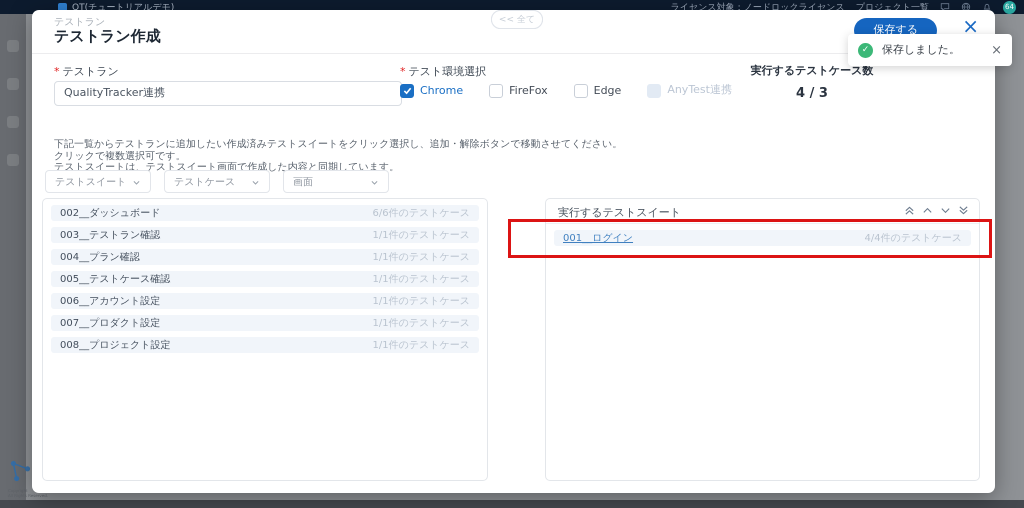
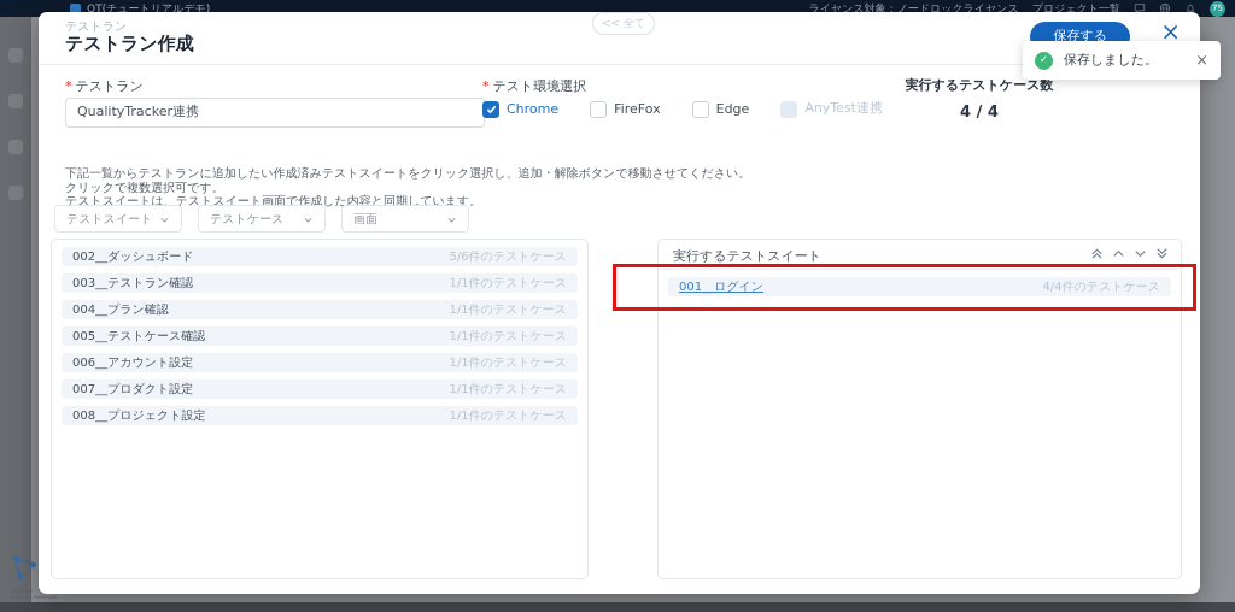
  QT(チュートリアルデモ)
  ライセンス対象：ノードロックライセンス
  プロジェクト一覧
- 64
+ 75
  テストラン
  テストラン作成
  保存する
  ×
  * テストラン
  QualityTracker連携
  * テスト環境選択
  Chrome
  FireFox
  Edge
  AnyTest連携
  実行するテストケース数
- 4 / 3
+ 4 / 4
  下記一覧からテストランに追加したい作成済みテストスイートをクリック選択し、追加・解除ボタンで移動させてください。
  クリックで複数選択可です。
  テストスイートは、テストスイート画面で作成した内容と同期しています。
  テストスイート
  テストケース
  画面
  002__ダッシュボード
- 6/6件のテストケース
+ 5/6件のテストケース
  003__テストラン確認
  1/1件のテストケース
  004__プラン確認
  1/1件のテストケース
  005__テストケース確認
  1/1件のテストケース
  006__アカウント設定
  1/1件のテストケース
  007__プロダクト設定
  1/1件のテストケース
  008__プロジェクト設定
  1/1件のテストケース
  << 全て
  実行するテストスイート
  001__ログイン
  4/4件のテストケース
  ✓
  保存しました。
  ×
